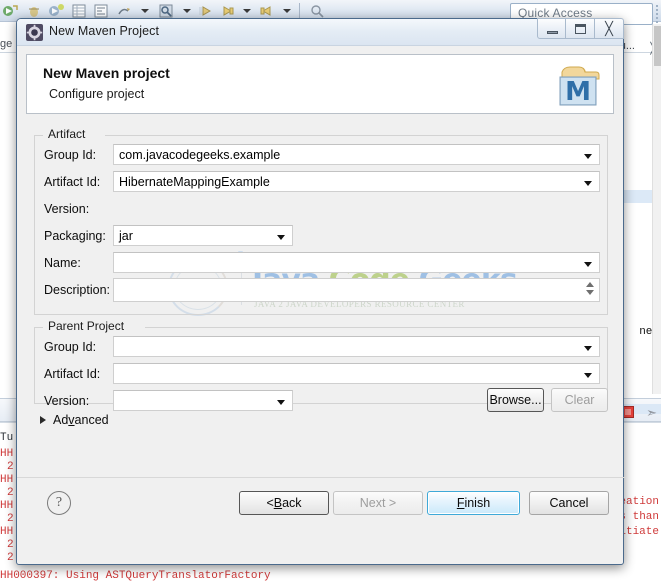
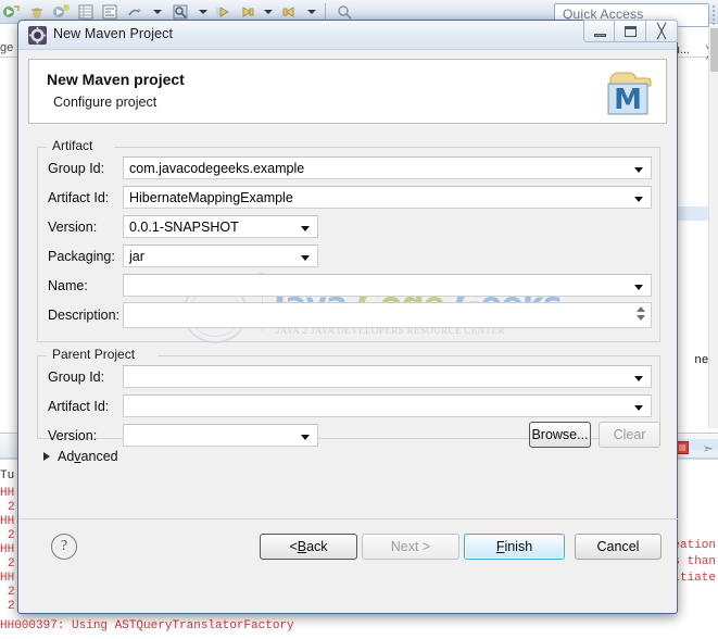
  ge
  ...
  ➣
  Tu
  HH
  2
  HH
  2
  HH
  2
  HH
  2
  2
  ation
  than
  tiate
  HH000397: Using ASTQueryTranslatorFactory
  Quick Access
  New Maven Project
  ╳
  New Maven project
  Configure project
  M
  Artifact
  Group Id:
  com.javacodegeeks.example
  Artifact Id:
  HibernateMappingExample
  Version:
+ 0.0.1-SNAPSHOT
  Packaging:
  jar
  Name:
  Description:
  Parent Project
  Group Id:
  Artifact Id:
  Version:
  Browse...
  Clear
  Advanced
  ?
  <
  B
  ack
  Next >
  F
  inish
  Cancel
